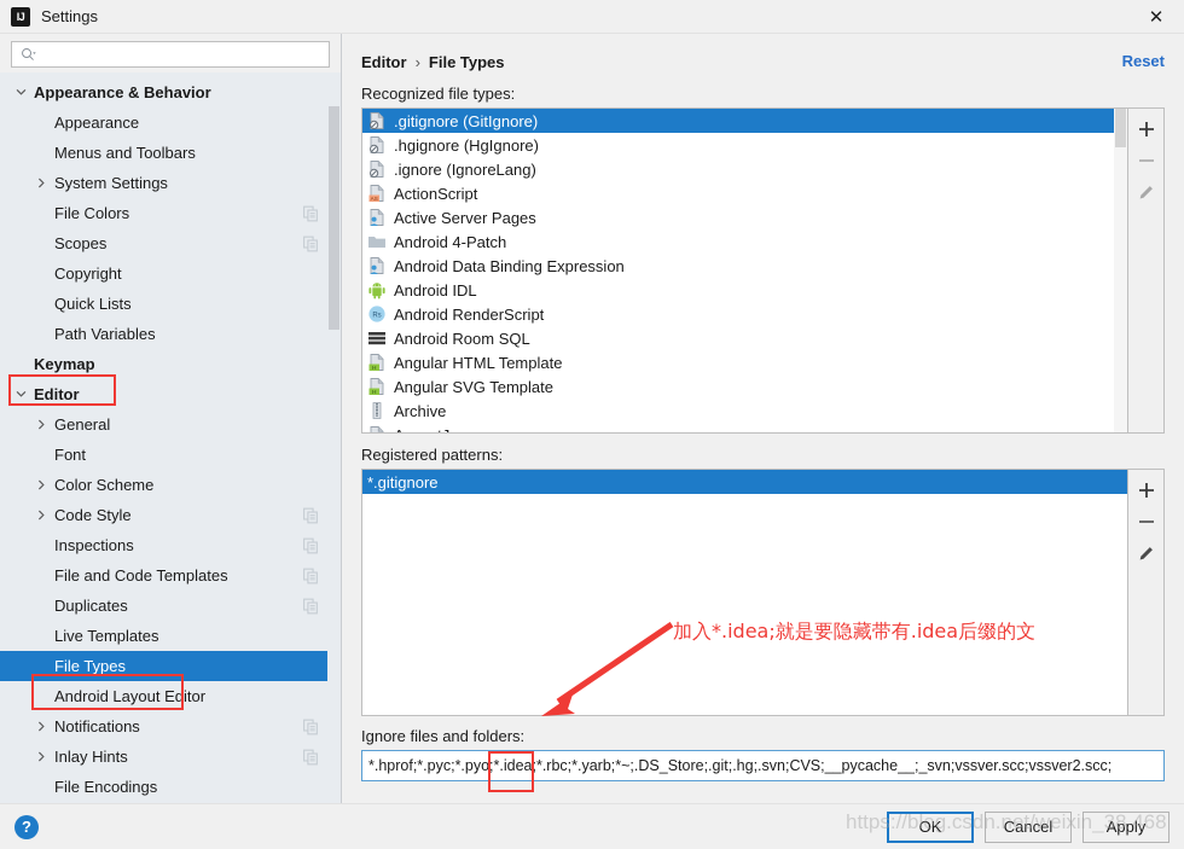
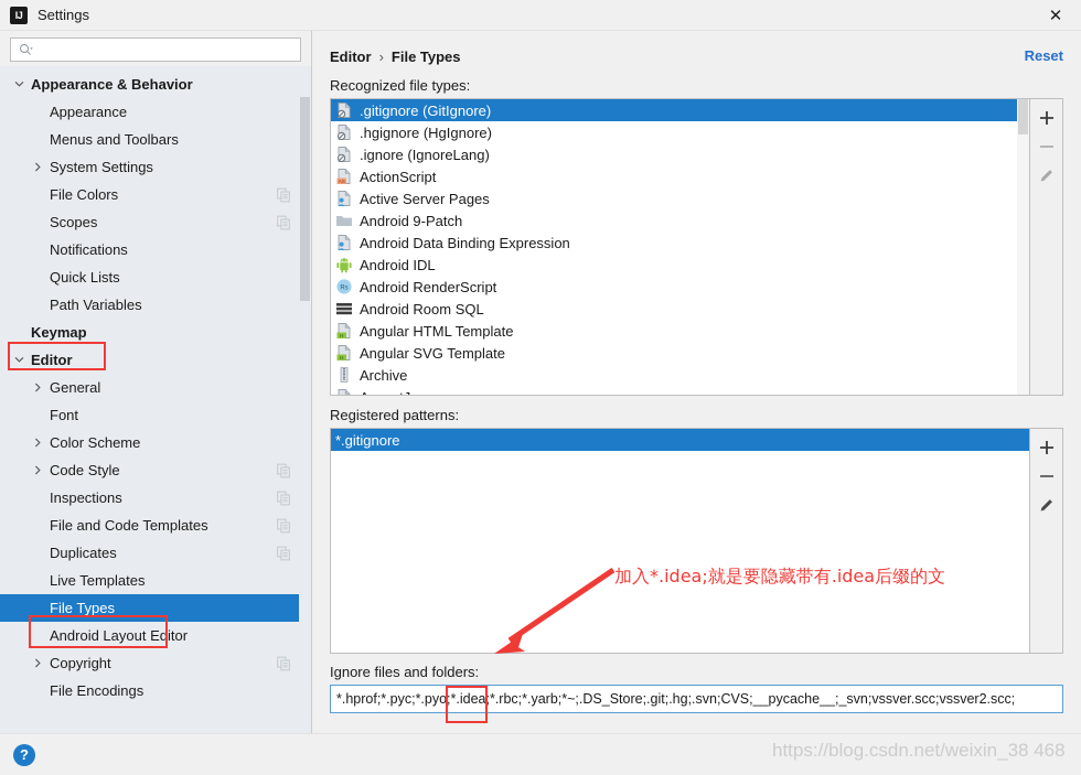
  Settings
  ✕
  Appearance & Behavior
  Appearance
  Menus and Toolbars
  System Settings
  File Colors
  Scopes
- Copyright
+ Notifications
  Quick Lists
  Path Variables
  Keymap
  Editor
  General
  Font
  Color Scheme
  Code Style
  Inspections
  File and Code Templates
  Duplicates
  Live Templates
  File Types
  Android Layout Editor
- Notifications
+ Copyright
- Inlay Hints
  File Encodings
  Editor
  ›
  File Types
  Reset
  Recognized file types:
  .gitignore (GitIgnore)
  .hgignore (HgIgnore)
  .ignore (IgnoreLang)
  ActionScript
  Active Server Pages
- Android 4-Patch
+ Android 9-Patch
  Android Data Binding Expression
  Android IDL
  Android RenderScript
  Android Room SQL
  Angular HTML Template
  Angular SVG Template
  Archive
  Registered patterns:
  *.gitignore
  Ignore files and folders:
  *.hprof;*.pyc;*.pyo;*.idea;*.rbc;*.yarb;*~;.DS_Store;.git;.hg;.svn;CVS;__pycache__;_svn;vssver.scc;vssver2.scc;
  加入*.idea;就是要隐藏带有.idea后缀的文
  ?
- OK
- Cancel
- Apply
  https://blog.csdn.net/weixin_38 468
